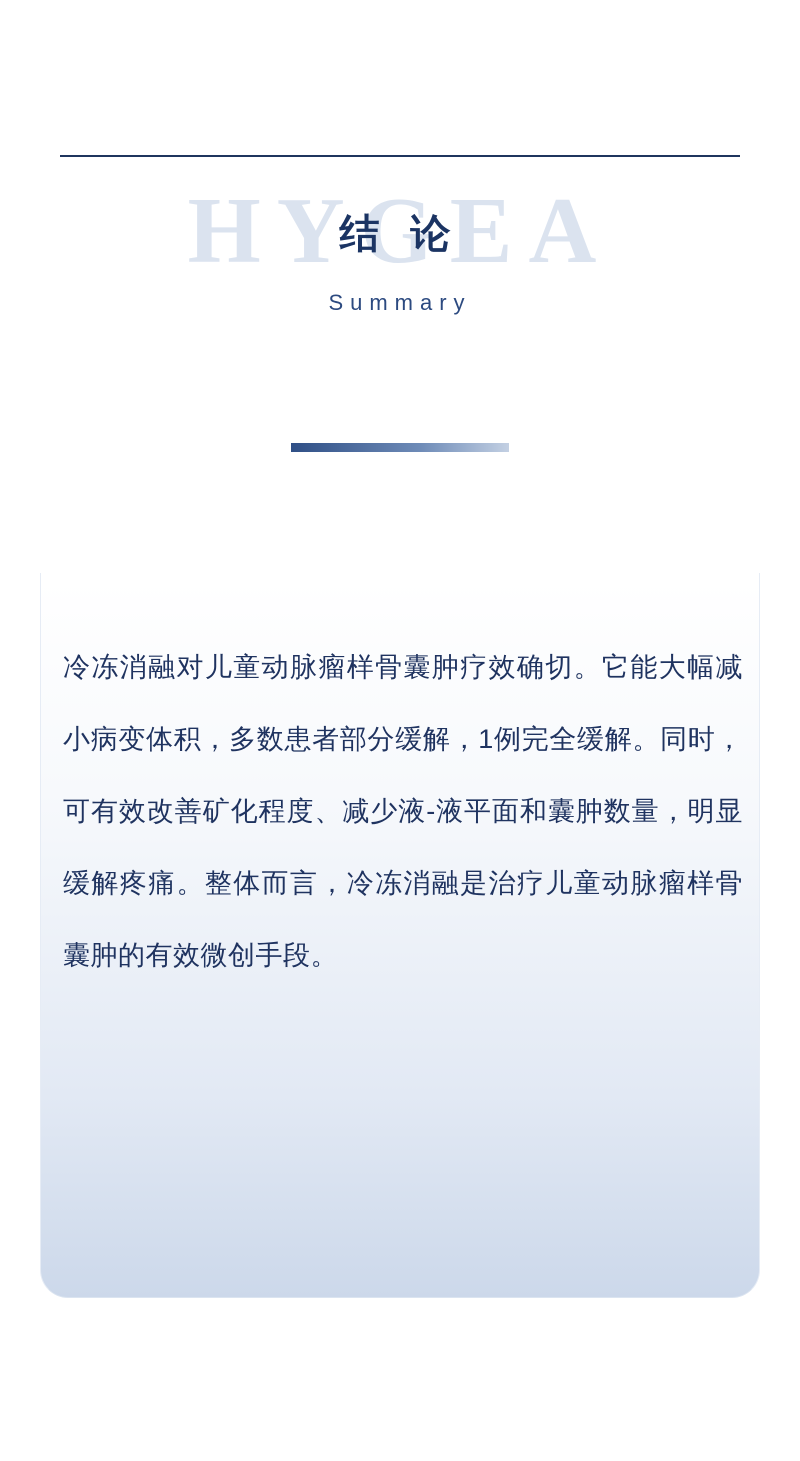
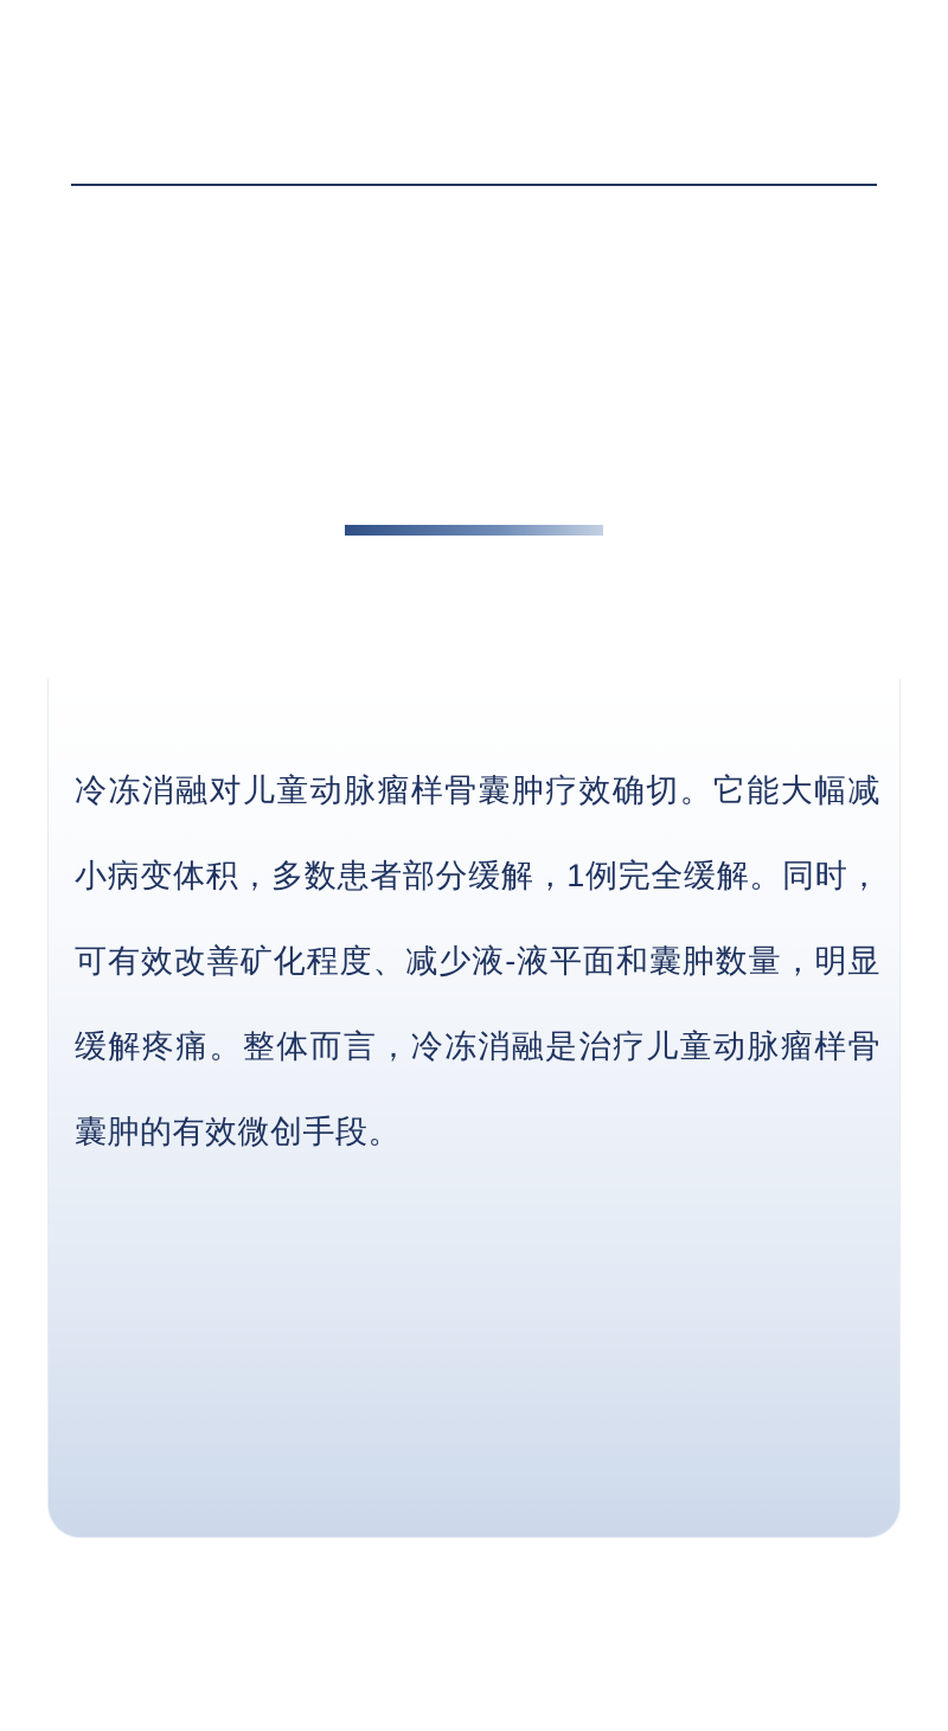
- HYGEA
- 结 论
- Summary
  冷冻消融对儿童动脉瘤样骨囊肿疗效确切。它能大幅减小病变体积，多数患者部分缓解，1例完全缓解。同时，可有效改善矿化程度、减少液-液平面和囊肿数量，明显缓解疼痛。整体而言，冷冻消融是治疗儿童动脉瘤样骨囊肿的有效微创手段。
